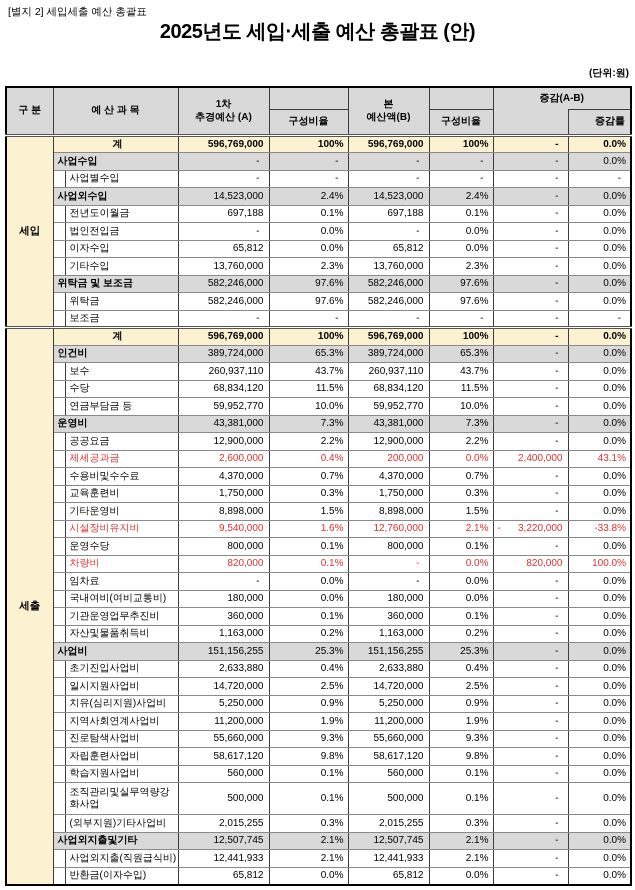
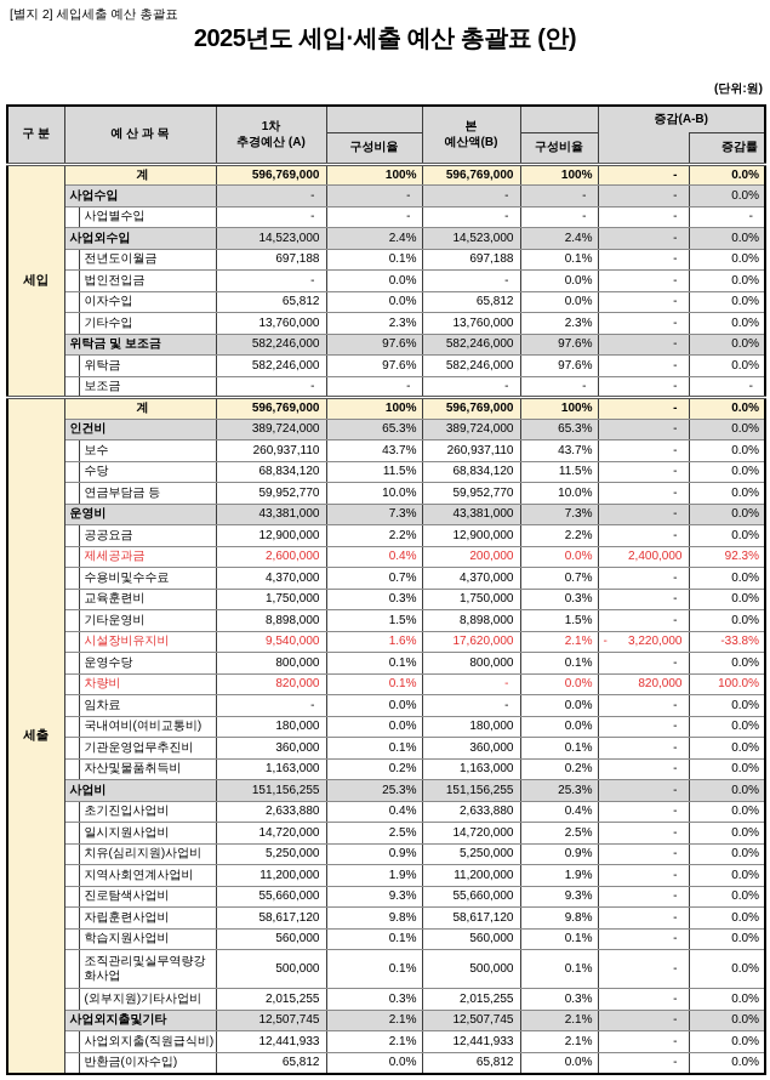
  [별지 2] 세입세출 예산 총괄표
  2025년도 세입·세출 예산 총괄표 (안)
  (단위:원)
  구 분	예 산 과 목	1차 추경예산 (A)		본 예산액(B)		증감(A-B)
  구성비율	구성비율		증감률
  세입	계	596,769,000	100%	596,769,000	100%	-	0.0%
  사업수입	-	-	-	-	-	0.0%
  	사업별수입	-	-	-	-	-	-
  사업외수입	14,523,000	2.4%	14,523,000	2.4%	-	0.0%
  	전년도이월금	697,188	0.1%	697,188	0.1%	-	0.0%
  	법인전입금	-	0.0%	-	0.0%	-	0.0%
  	이자수입	65,812	0.0%	65,812	0.0%	-	0.0%
  	기타수입	13,760,000	2.3%	13,760,000	2.3%	-	0.0%
  위탁금 및 보조금	582,246,000	97.6%	582,246,000	97.6%	-	0.0%
  	위탁금	582,246,000	97.6%	582,246,000	97.6%	-	0.0%
  	보조금	-	-	-	-	-	-
  세출	계	596,769,000	100%	596,769,000	100%	-	0.0%
  인건비	389,724,000	65.3%	389,724,000	65.3%	-	0.0%
  	보수	260,937,110	43.7%	260,937,110	43.7%	-	0.0%
  	수당	68,834,120	11.5%	68,834,120	11.5%	-	0.0%
  	연금부담금 등	59,952,770	10.0%	59,952,770	10.0%	-	0.0%
  운영비	43,381,000	7.3%	43,381,000	7.3%	-	0.0%
  	공공요금	12,900,000	2.2%	12,900,000	2.2%	-	0.0%
- 	제세공과금	2,600,000	0.4%	200,000	0.0%	2,400,000	43.1%
+ 	제세공과금	2,600,000	0.4%	200,000	0.0%	2,400,000	92.3%
  	수용비및수수료	4,370,000	0.7%	4,370,000	0.7%	-	0.0%
  	교육훈련비	1,750,000	0.3%	1,750,000	0.3%	-	0.0%
  	기타운영비	8,898,000	1.5%	8,898,000	1.5%	-	0.0%
- 	시설장비유지비	9,540,000	1.6%	12,760,000	2.1%	- 3,220,000	-33.8%
+ 	시설장비유지비	9,540,000	1.6%	17,620,000	2.1%	- 3,220,000	-33.8%
  	운영수당	800,000	0.1%	800,000	0.1%	-	0.0%
  	차량비	820,000	0.1%	-	0.0%	820,000	100.0%
  	임차료	-	0.0%	-	0.0%	-	0.0%
  	국내여비(여비교통비)	180,000	0.0%	180,000	0.0%	-	0.0%
  	기관운영업무추진비	360,000	0.1%	360,000	0.1%	-	0.0%
  	자산및물품취득비	1,163,000	0.2%	1,163,000	0.2%	-	0.0%
  사업비	151,156,255	25.3%	151,156,255	25.3%	-	0.0%
  	초기진입사업비	2,633,880	0.4%	2,633,880	0.4%	-	0.0%
  	일시지원사업비	14,720,000	2.5%	14,720,000	2.5%	-	0.0%
  	치유(심리지원)사업비	5,250,000	0.9%	5,250,000	0.9%	-	0.0%
  	지역사회연계사업비	11,200,000	1.9%	11,200,000	1.9%	-	0.0%
  	진로탐색사업비	55,660,000	9.3%	55,660,000	9.3%	-	0.0%
  	자립훈련사업비	58,617,120	9.8%	58,617,120	9.8%	-	0.0%
  	학습지원사업비	560,000	0.1%	560,000	0.1%	-	0.0%
  	조직관리및실무역량강화사업	500,000	0.1%	500,000	0.1%	-	0.0%
  	(외부지원)기타사업비	2,015,255	0.3%	2,015,255	0.3%	-	0.0%
  사업외지출및기타	12,507,745	2.1%	12,507,745	2.1%	-	0.0%
  	사업외지출(직원급식비)	12,441,933	2.1%	12,441,933	2.1%	-	0.0%
  	반환금(이자수입)	65,812	0.0%	65,812	0.0%	-	0.0%
